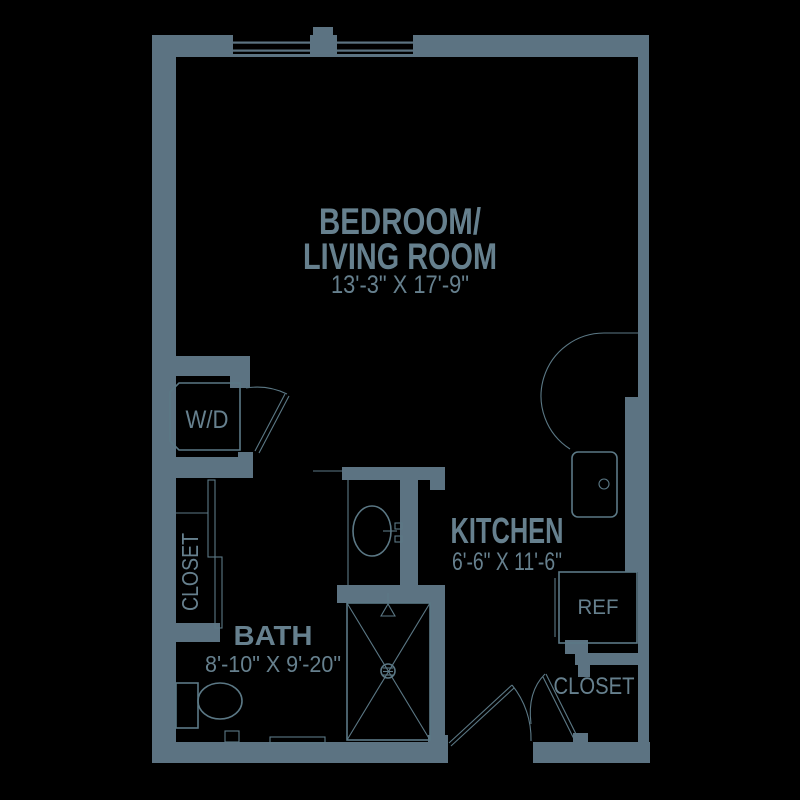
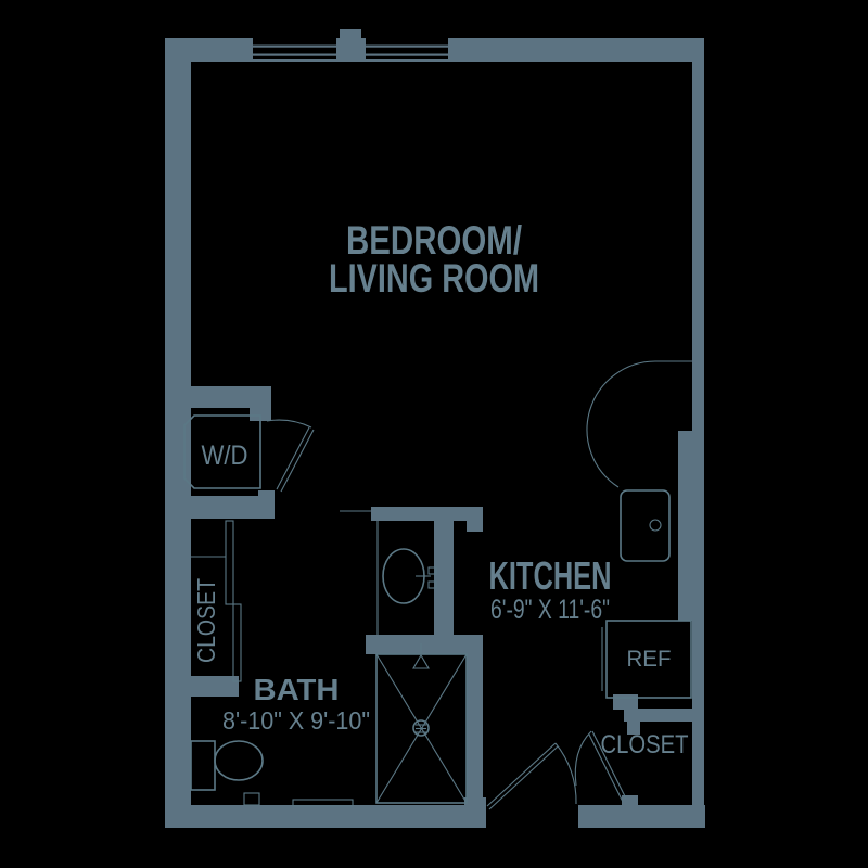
  BEDROOM/
  LIVING ROOM
- 13'-3" X 17'-9"
  KITCHEN
- 6'-6" X 11'-6"
+ 6'-9" X 11'-6"
  BATH
- 8'-10" X 9'-20"
+ 8'-10" X 9'-10"
  W/D
  REF
  CLOSET
